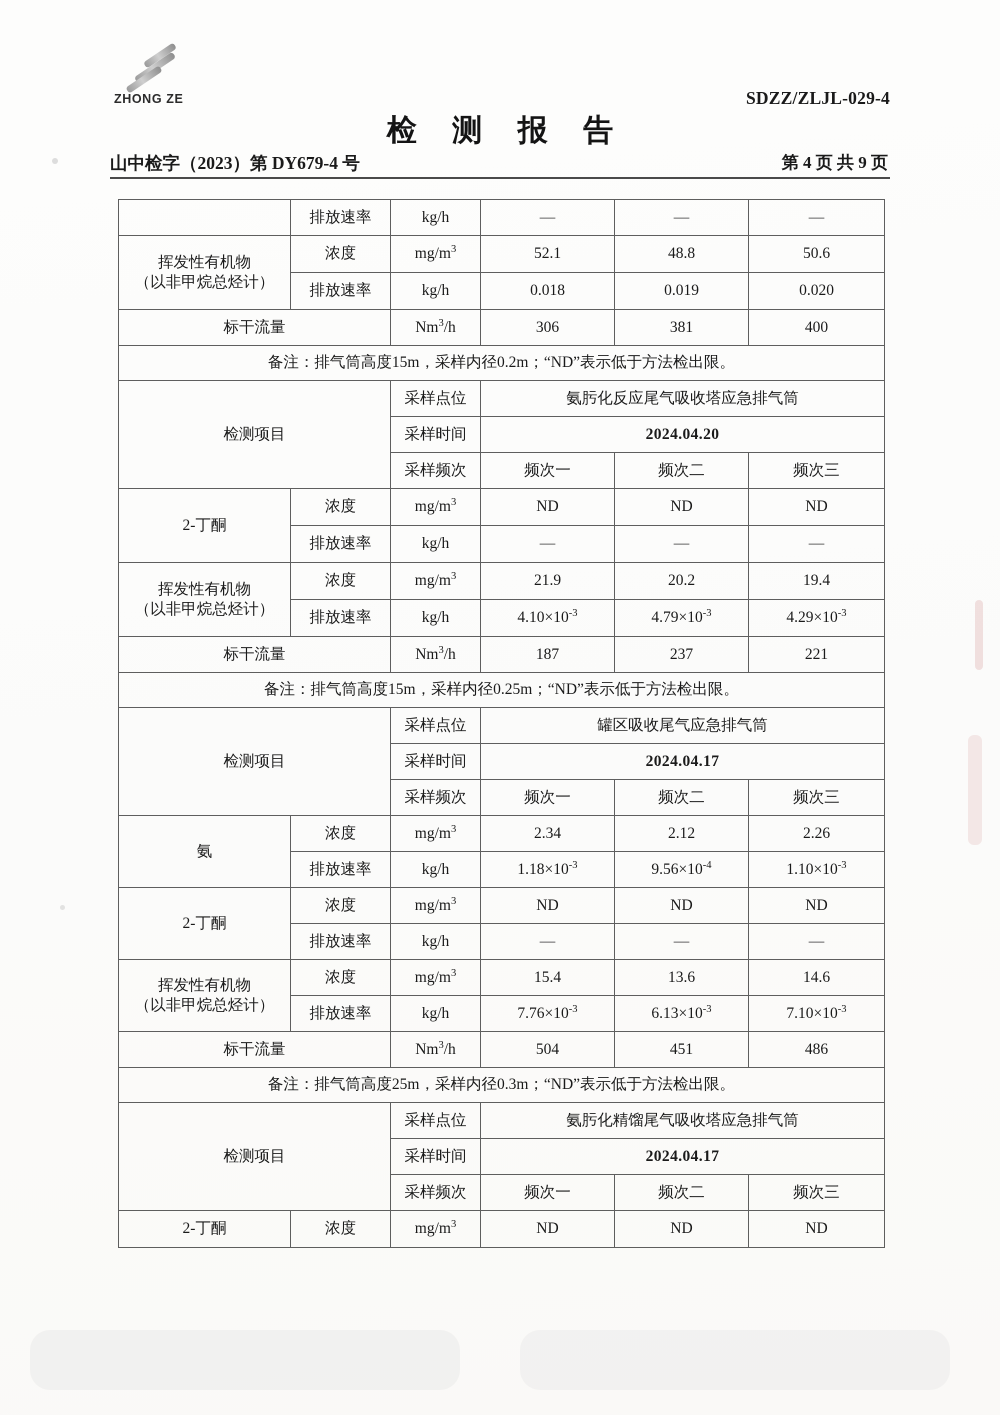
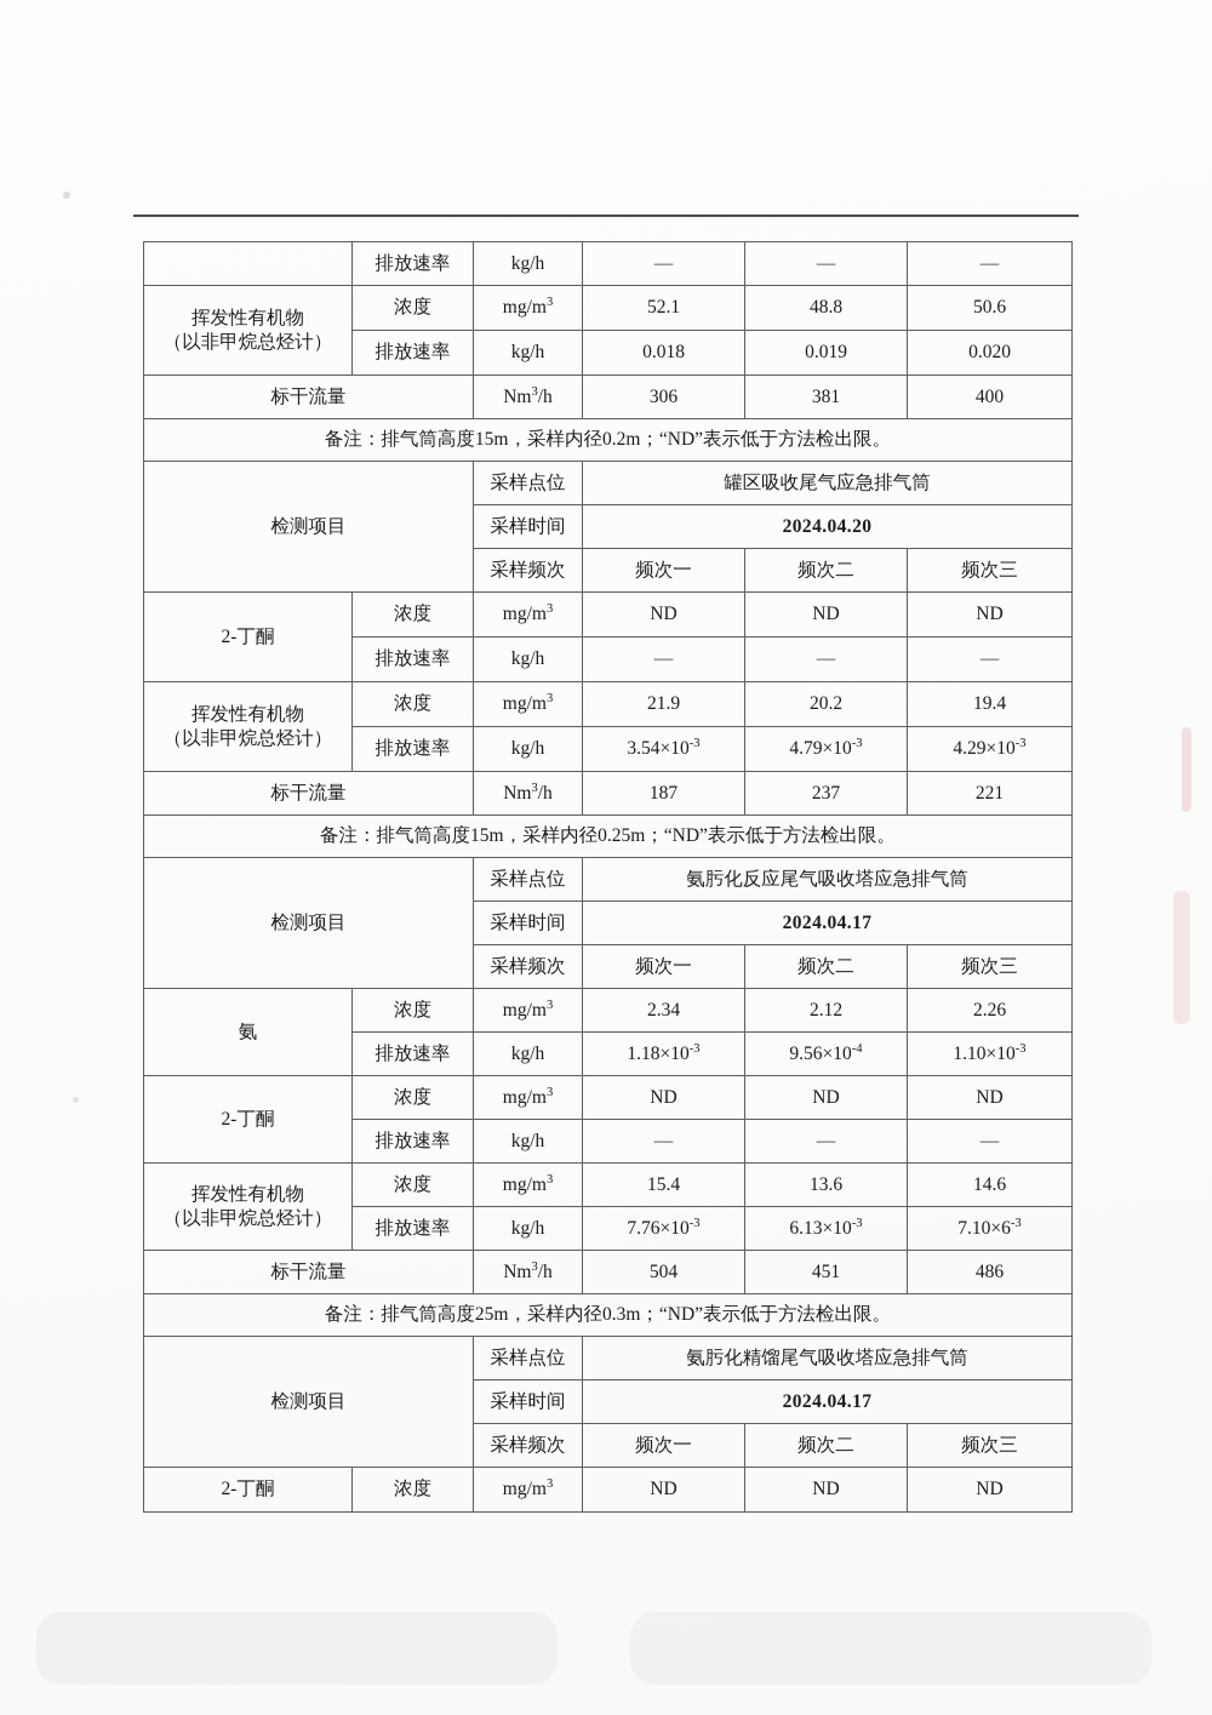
- ZHONG ZE
- SDZZ/ZLJL-029-4
- 检 测 报 告
- 山中检字（2023）第 DY679-4 号
- 第 4 页 共 9 页
  	排放速率	kg/h	—	—	—
  挥发性有机物 （以非甲烷总烃计）	浓度	mg/m3	52.1	48.8	50.6
  排放速率	kg/h	0.018	0.019	0.020
  标干流量	Nm3/h	306	381	400
  备注：排气筒高度15m，采样内径0.2m；“ND”表示低于方法检出限。
- 检测项目	采样点位	氨肟化反应尾气吸收塔应急排气筒
+ 检测项目	采样点位	罐区吸收尾气应急排气筒
  采样时间	2024.04.20
  采样频次	频次一	频次二	频次三
  2-丁酮	浓度	mg/m3	ND	ND	ND
  排放速率	kg/h	—	—	—
  挥发性有机物 （以非甲烷总烃计）	浓度	mg/m3	21.9	20.2	19.4
- 排放速率	kg/h	4.10×10-3	4.79×10-3	4.29×10-3
+ 排放速率	kg/h	3.54×10-3	4.79×10-3	4.29×10-3
  标干流量	Nm3/h	187	237	221
  备注：排气筒高度15m，采样内径0.25m；“ND”表示低于方法检出限。
- 检测项目	采样点位	罐区吸收尾气应急排气筒
+ 检测项目	采样点位	氨肟化反应尾气吸收塔应急排气筒
  采样时间	2024.04.17
  采样频次	频次一	频次二	频次三
  氨	浓度	mg/m3	2.34	2.12	2.26
  排放速率	kg/h	1.18×10-3	9.56×10-4	1.10×10-3
  2-丁酮	浓度	mg/m3	ND	ND	ND
  排放速率	kg/h	—	—	—
  挥发性有机物 （以非甲烷总烃计）	浓度	mg/m3	15.4	13.6	14.6
- 排放速率	kg/h	7.76×10-3	6.13×10-3	7.10×10-3
+ 排放速率	kg/h	7.76×10-3	6.13×10-3	7.10×6-3
  标干流量	Nm3/h	504	451	486
  备注：排气筒高度25m，采样内径0.3m；“ND”表示低于方法检出限。
  检测项目	采样点位	氨肟化精馏尾气吸收塔应急排气筒
  采样时间	2024.04.17
  采样频次	频次一	频次二	频次三
  2-丁酮	浓度	mg/m3	ND	ND	ND
